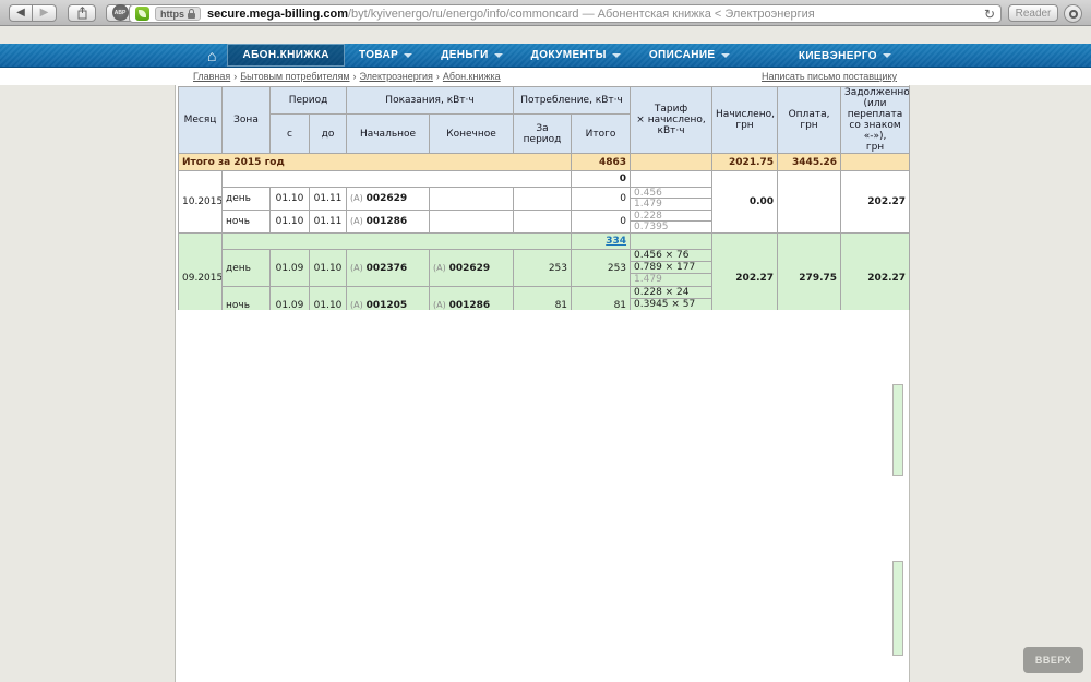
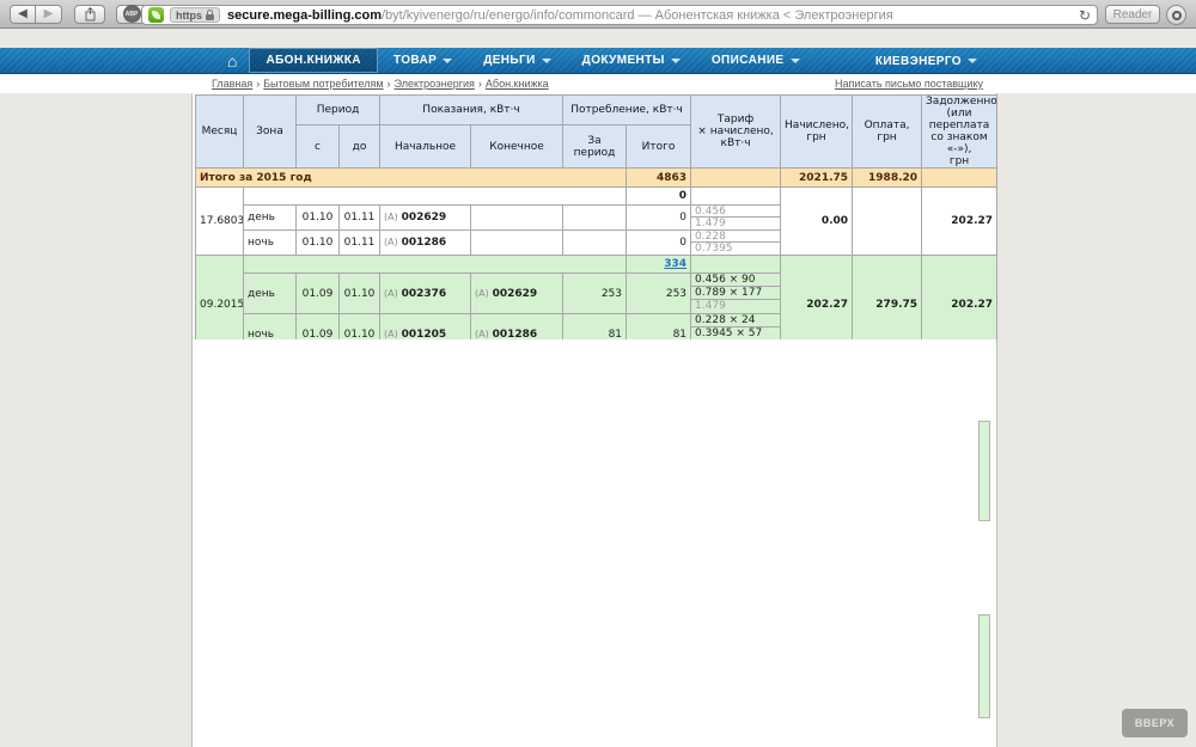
  ◀
  ▶
  https
  secure.mega-billing.com
  /byt/kyivenergo/ru/energo/info/commoncard — Абонентская книжка < Электроэнергия
  ↻
  Reader
  ⌂
  АБОН.КНИЖКА
  ТОВАР
  ДЕНЬГИ
  ДОКУМЕНТЫ
  ОПИСАНИЕ
  КИЕВЭНЕРГО
  Главная › Бытовым потребителям › Электроэнергия › Абон.книжка
  Написать письмо поставщику
  Месяц	Зона	Период	Показания, кВт·ч	Потребление, кВт·ч	Тариф × начислено, кВт·ч	Начислено, грн	Оплата, грн	Задолженно (или переплата со знаком «-»), грн
  с	до	Начальное	Конечное	За период	Итого
- Итого за 2015 год	4863		2021.75	3445.26
+ Итого за 2015 год	4863		2021.75	1988.20
- 10.2015		0		0.00		202.27
+ 17.6803		0		0.00		202.27
  день	01.10	01.11	(А) 002629			0	0.456 1.479
  ночь	01.10	01.11	(А) 001286			0	0.228 0.7395
  09.2015		334		202.27	279.75	202.27
- день	01.09	01.10	(А) 002376	(А) 002629	253	253	0.456 × 76 0.789 × 177 1.479
+ день	01.09	01.10	(А) 002376	(А) 002629	253	253	0.456 × 90 0.789 × 177 1.479
  ночь	01.09	01.10	(А) 001205	(А) 001286	81	81	0.228 × 24 0.3945 × 57
  ВВЕРХ
